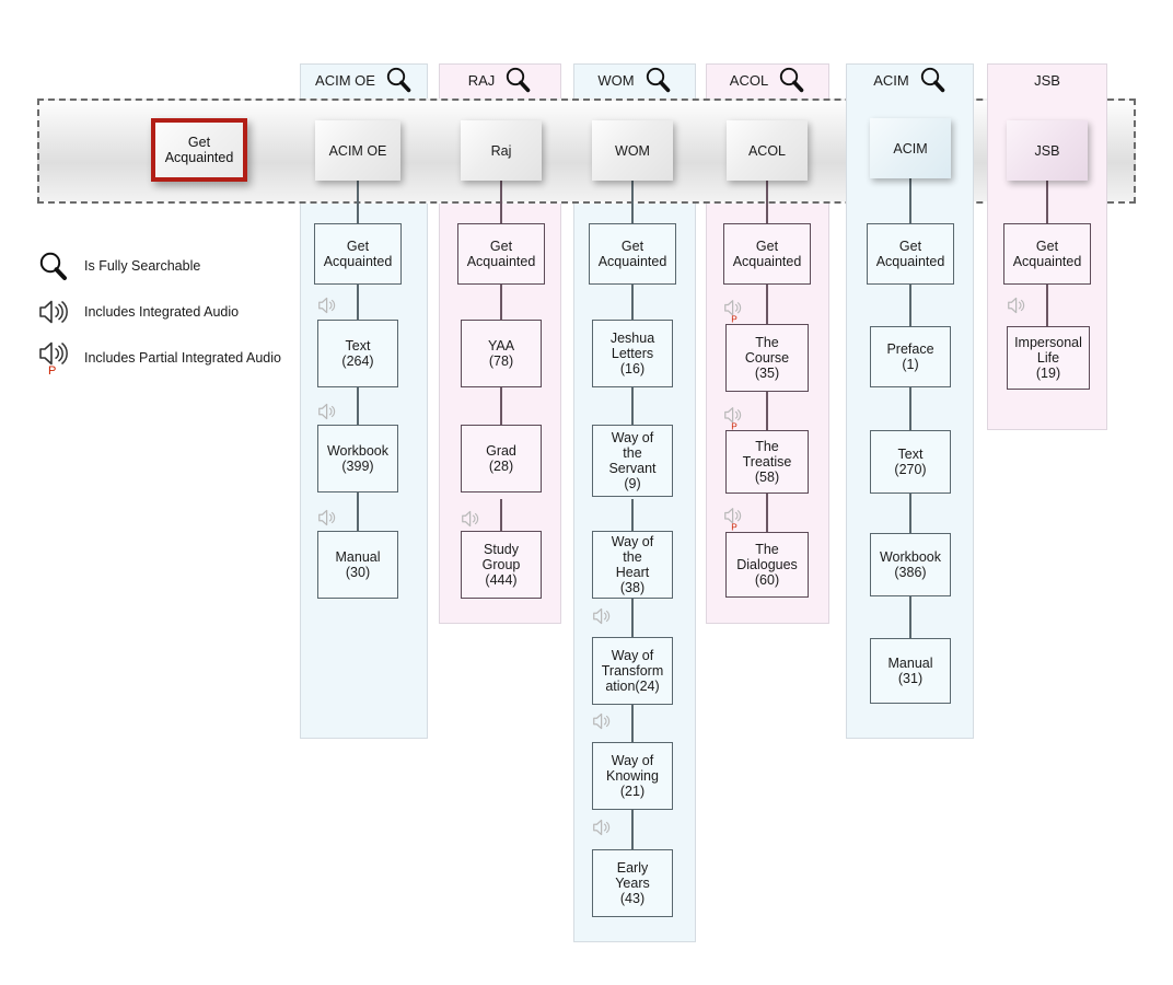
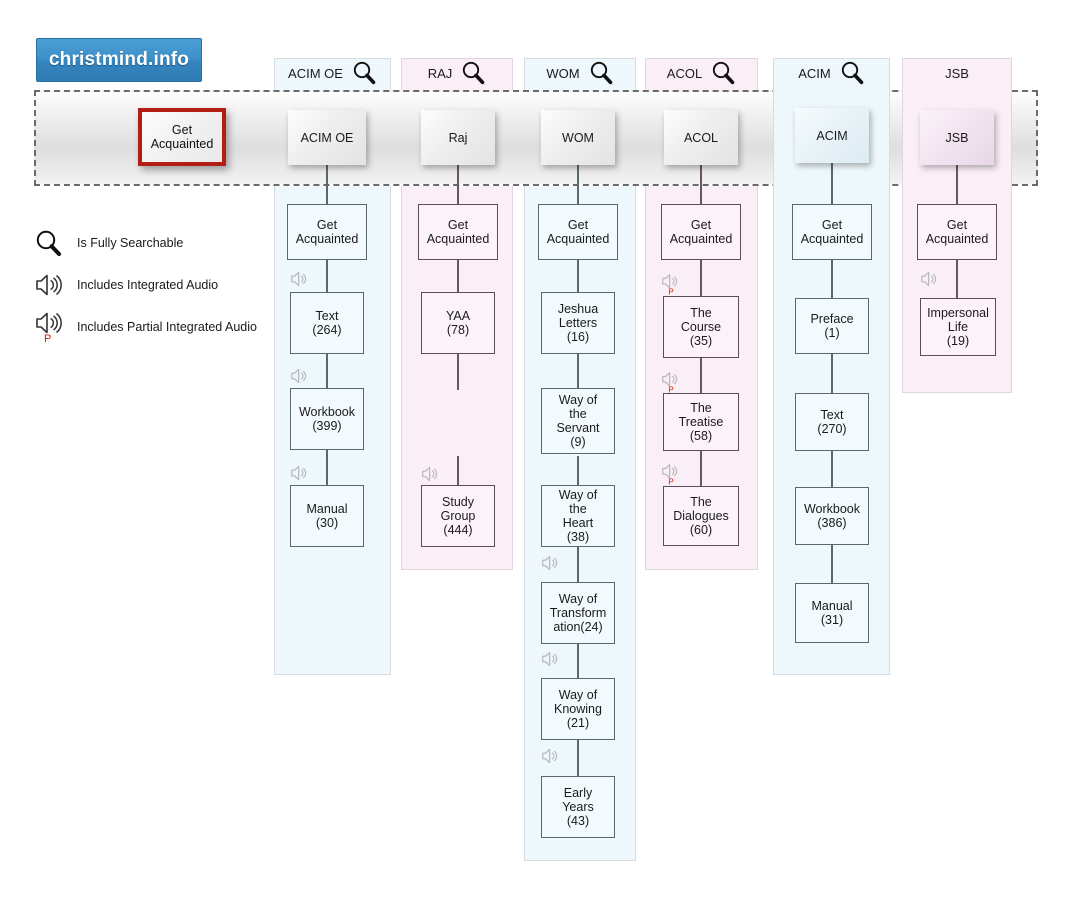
+ christmind.info
  Get Acquainted
  Is Fully Searchable
  Includes Integrated Audio
  P
  Includes Partial Integrated Audio
  ACIM OE
  RAJ
  WOM
  ACOL
  ACIM
  JSB
  P
  P
  P
  ACIM OE
  Raj
  WOM
  ACOL
  ACIM
  JSB
  Get
  Acquainted
  Text
  (264)
  Workbook
  (399)
  Manual
  (30)
  Get
  Acquainted
  YAA
  (78)
- Grad
- (28)
  Study
  Group
  (444)
  Get
  Acquainted
  Jeshua
  Letters
  (16)
  Way of
  the
  Servant
  (9)
  Way of
  the
  Heart
  (38)
  Way of
  Transform
  ation(24)
  Way of
  Knowing
  (21)
  Early
  Years
  (43)
  Get
  Acquainted
  The
  Course
  (35)
  The
  Treatise
  (58)
  The
  Dialogues
  (60)
  Get
  Acquainted
  Preface
  (1)
  Text
  (270)
  Workbook
  (386)
  Manual
  (31)
  Get
  Acquainted
  Impersonal
  Life
  (19)
